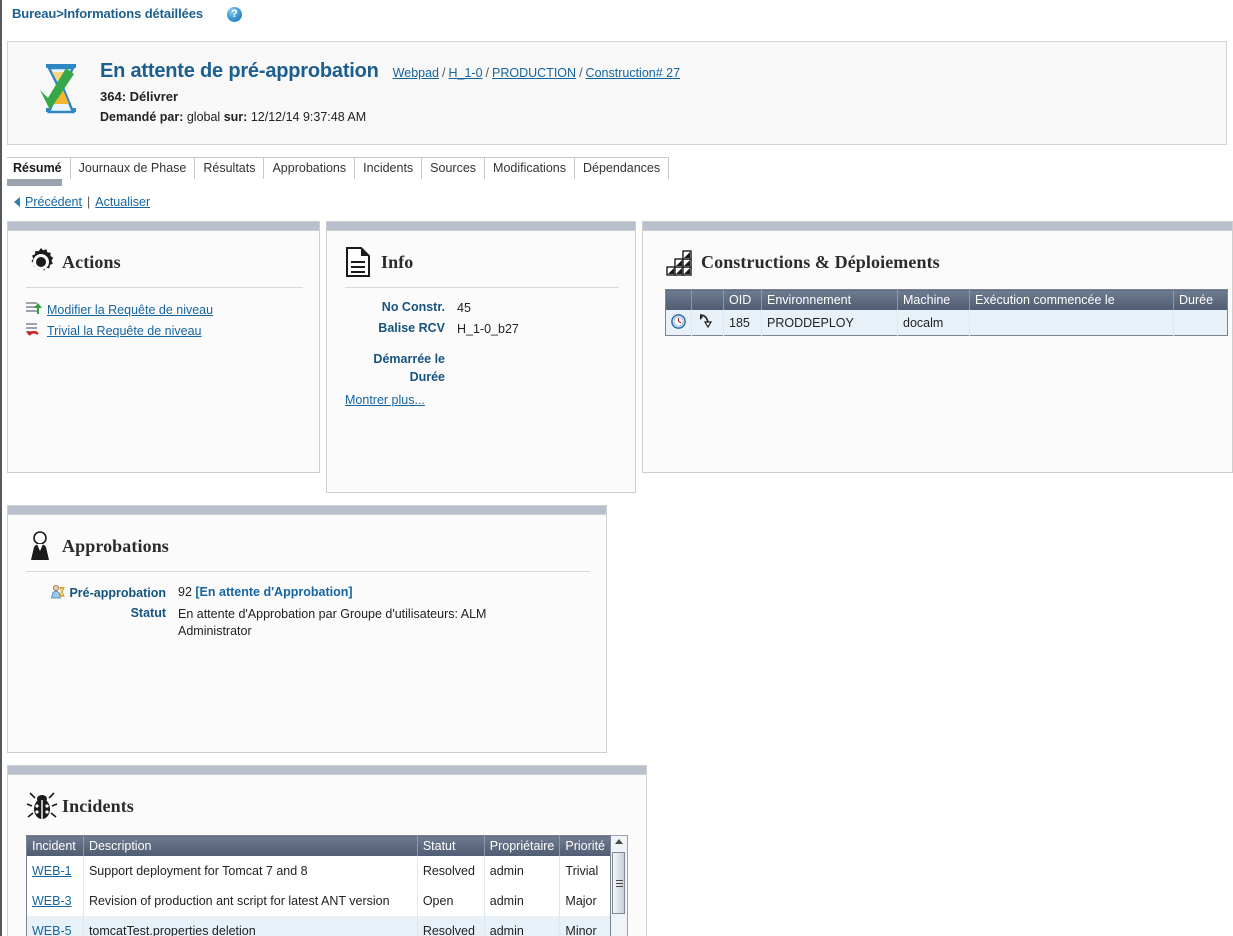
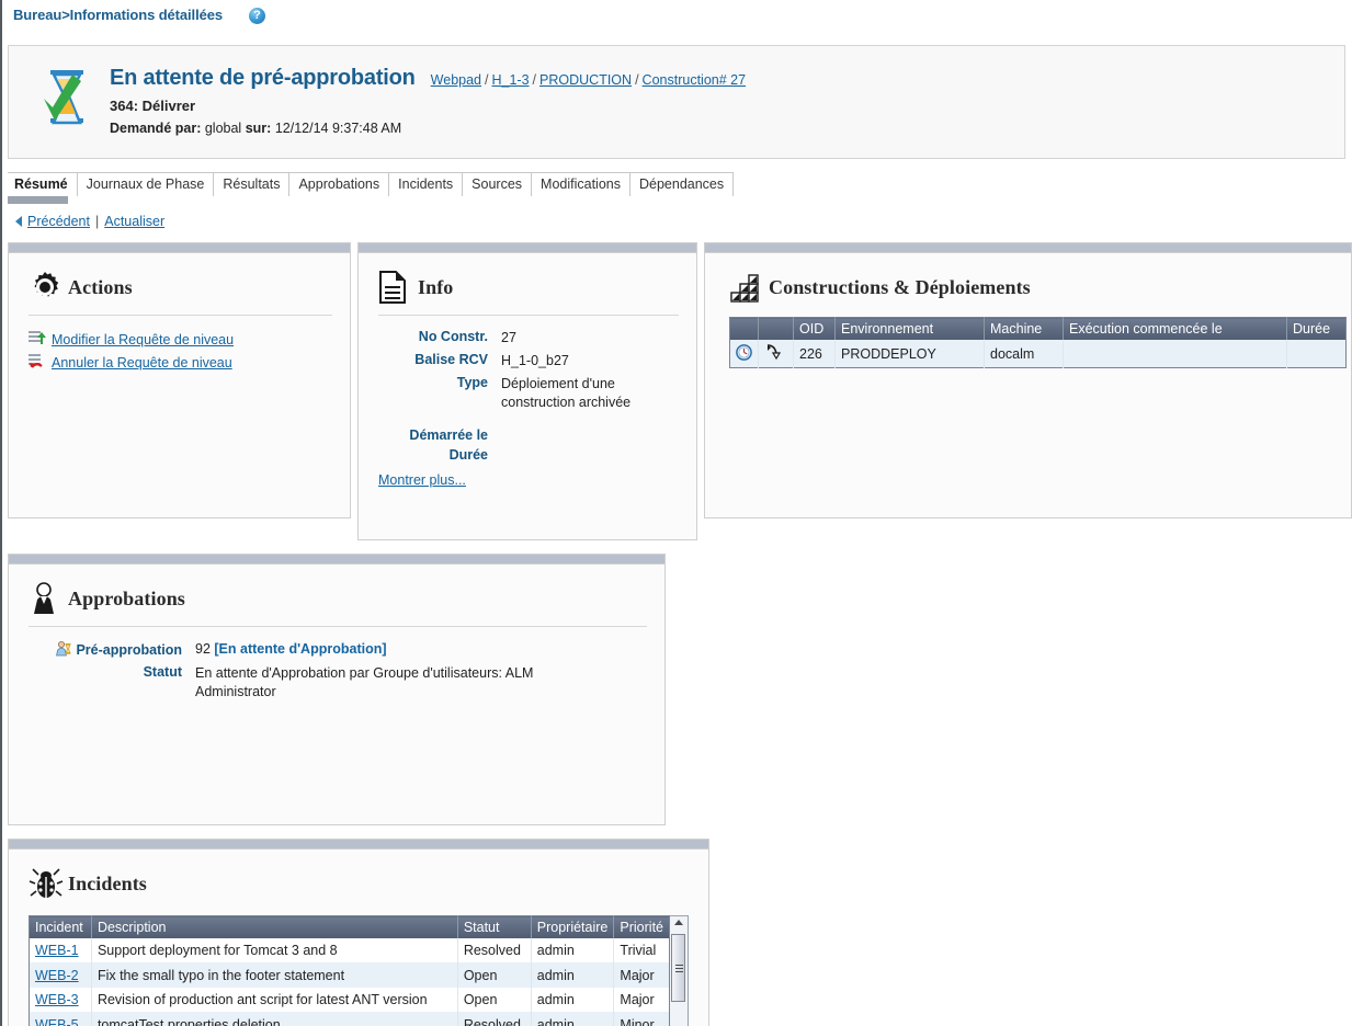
  Bureau>Informations détaillées
  ?
  En attente de pré-approbation
- Webpad / H_1-0 / PRODUCTION / Construction# 27
+ Webpad / H_1-3 / PRODUCTION / Construction# 27
  364: Délivrer
  Demandé par: global sur: 12/12/14 9:37:48 AM
  Résumé
  Journaux de Phase
  Résultats
  Approbations
  Incidents
  Sources
  Modifications
  Dépendances
  Précédent
  |
  Actualiser
  Actions
  Modifier la Requête de niveau
- Trivial la Requête de niveau
+ Annuler la Requête de niveau
  Info
  No Constr.
- 45
+ 27
  Balise RCV
  H_1-0_b27
+ Type
+ Déploiement d'une construction archivée
  Démarrée le
  Durée
  Montrer plus...
  Constructions & Déploiements
  		OID	Environnement	Machine	Exécution commencée le	Durée
- 		185	PRODDEPLOY	docalm
+ 		226	PRODDEPLOY	docalm
  Approbations
  Pré-approbation
  92 [En attente d'Approbation]
  Statut
  En attente d'Approbation par Groupe d'utilisateurs: ALM Administrator
  Incidents
  Incident	Description	Statut	Propriétaire	Priorité
- WEB-1	Support deployment for Tomcat 7 and 8	Resolved	admin	Trivial
+ WEB-1	Support deployment for Tomcat 3 and 8	Resolved	admin	Trivial
+ WEB-2	Fix the small typo in the footer statement	Open	admin	Major
  WEB-3	Revision of production ant script for latest ANT version	Open	admin	Major
  WEB-5	tomcatTest.properties deletion	Resolved	admin	Minor
